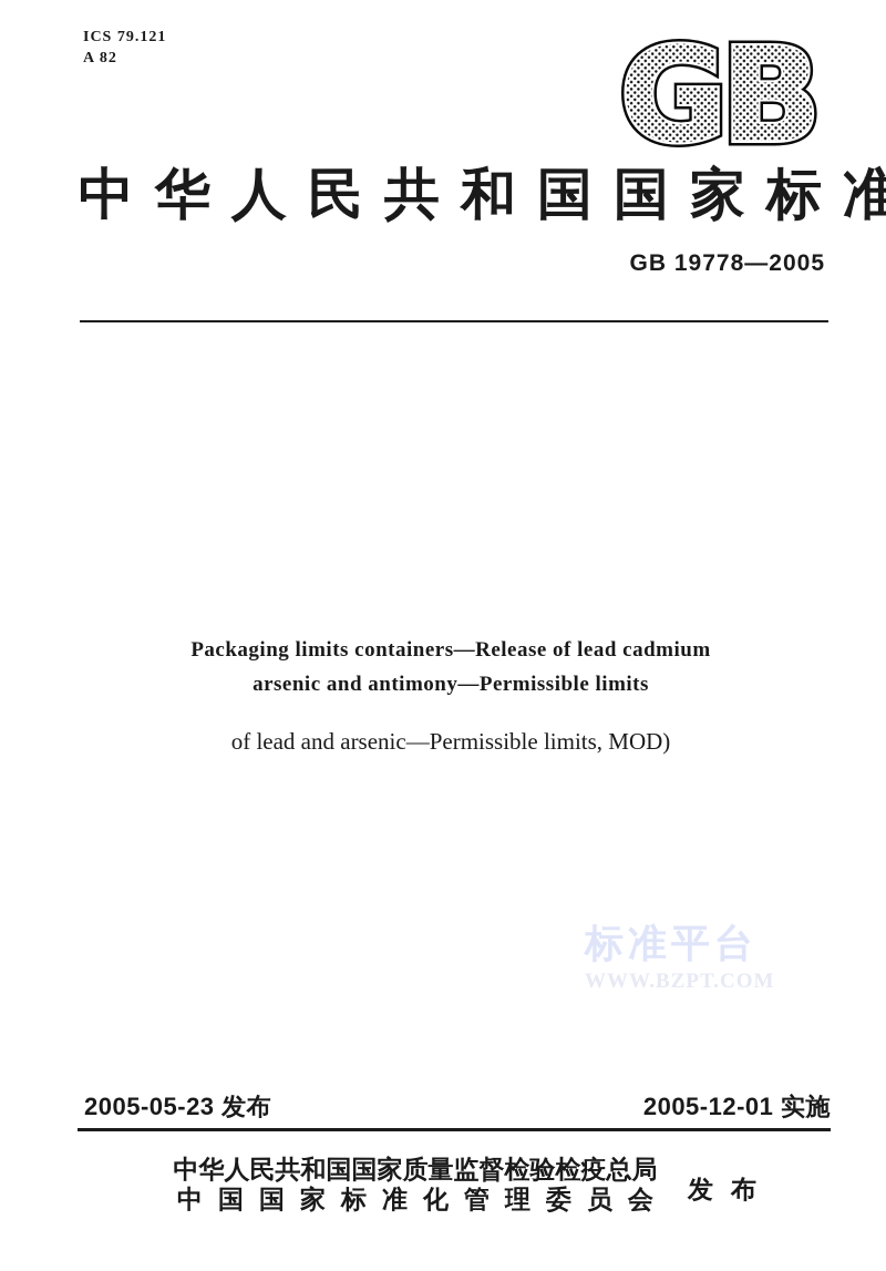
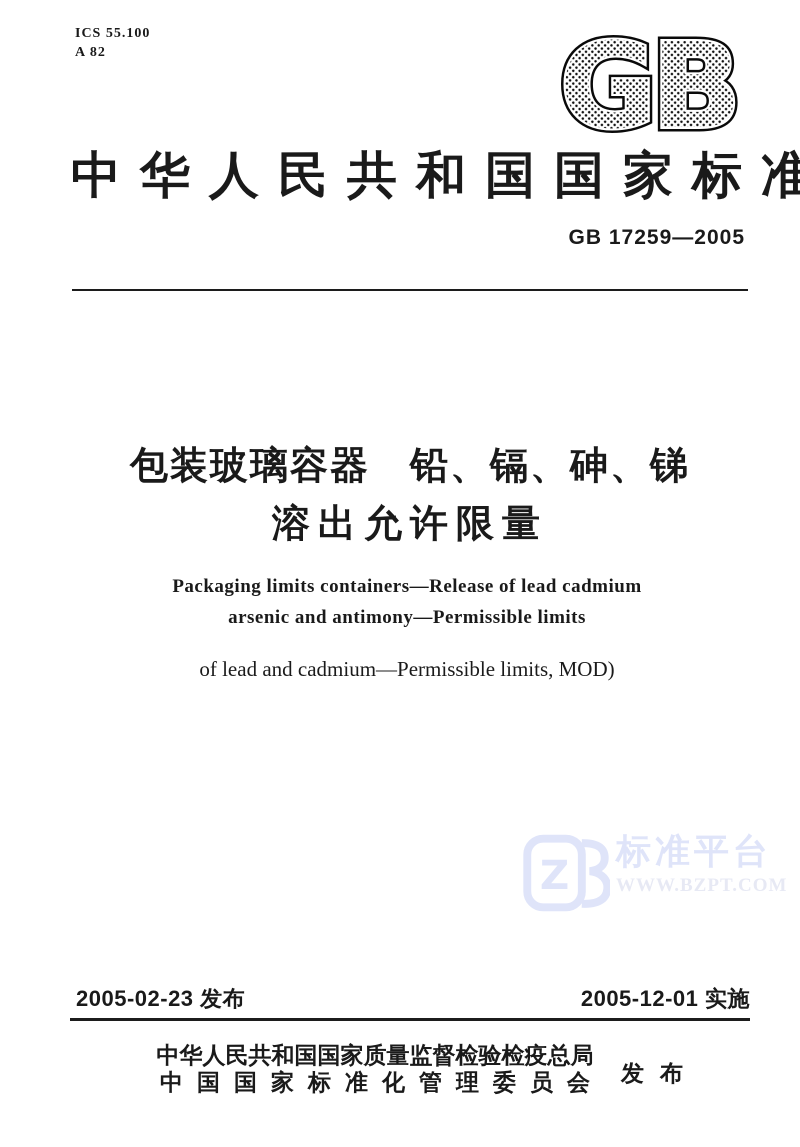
- ICS 79.121
+ ICS 55.100
  A 82
  GB
  中华人民共和国国家标准
- GB 19778—2005
+ GB 17259—2005
+ 包装玻璃容器 铅、镉、砷、锑
+ 溶出允许限量
  Packaging limits containers—Release of lead cadmium
  arsenic and antimony—Permissible limits
- of lead and arsenic—Permissible limits, MOD)
+ of lead and cadmium—Permissible limits, MOD)
+ Z
  标准平台
  WWW.BZPT.COM
- 2005-05-23 发布
+ 2005-02-23 发布
  2005-12-01 实施
  中华人民共和国国家质量监督检验检疫总局
  中国国家标准化管理委员会
  发布
